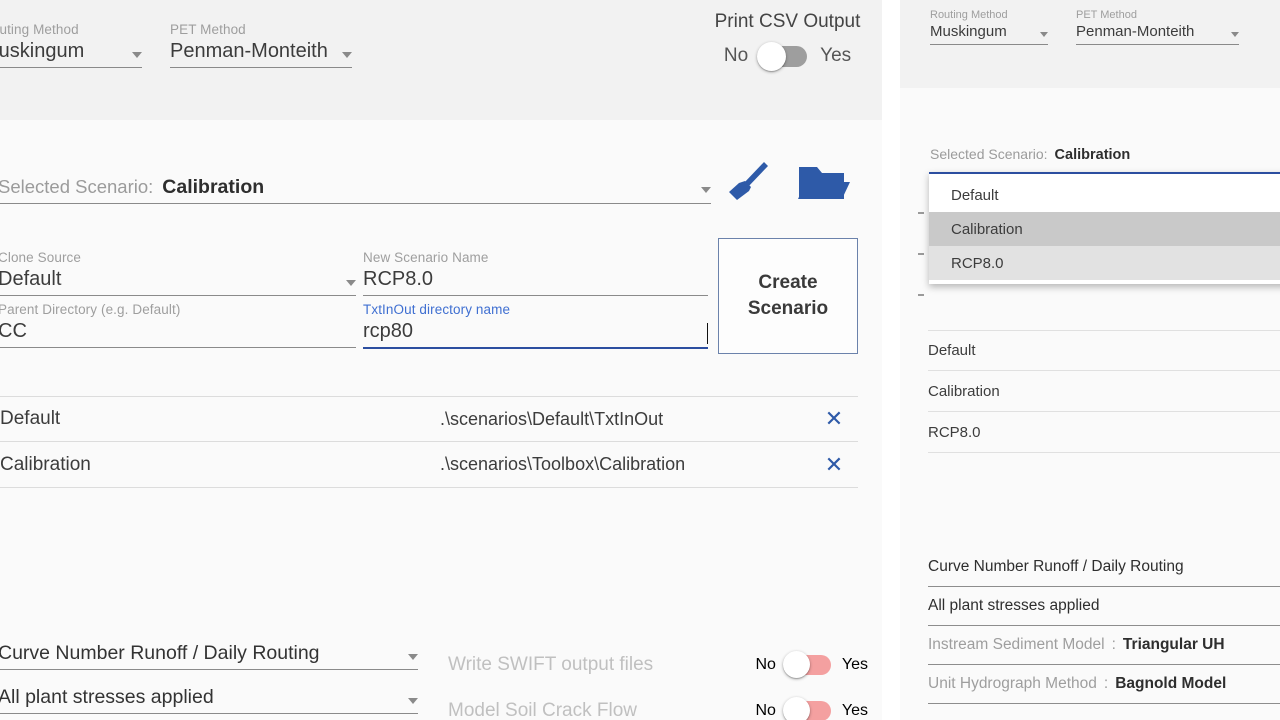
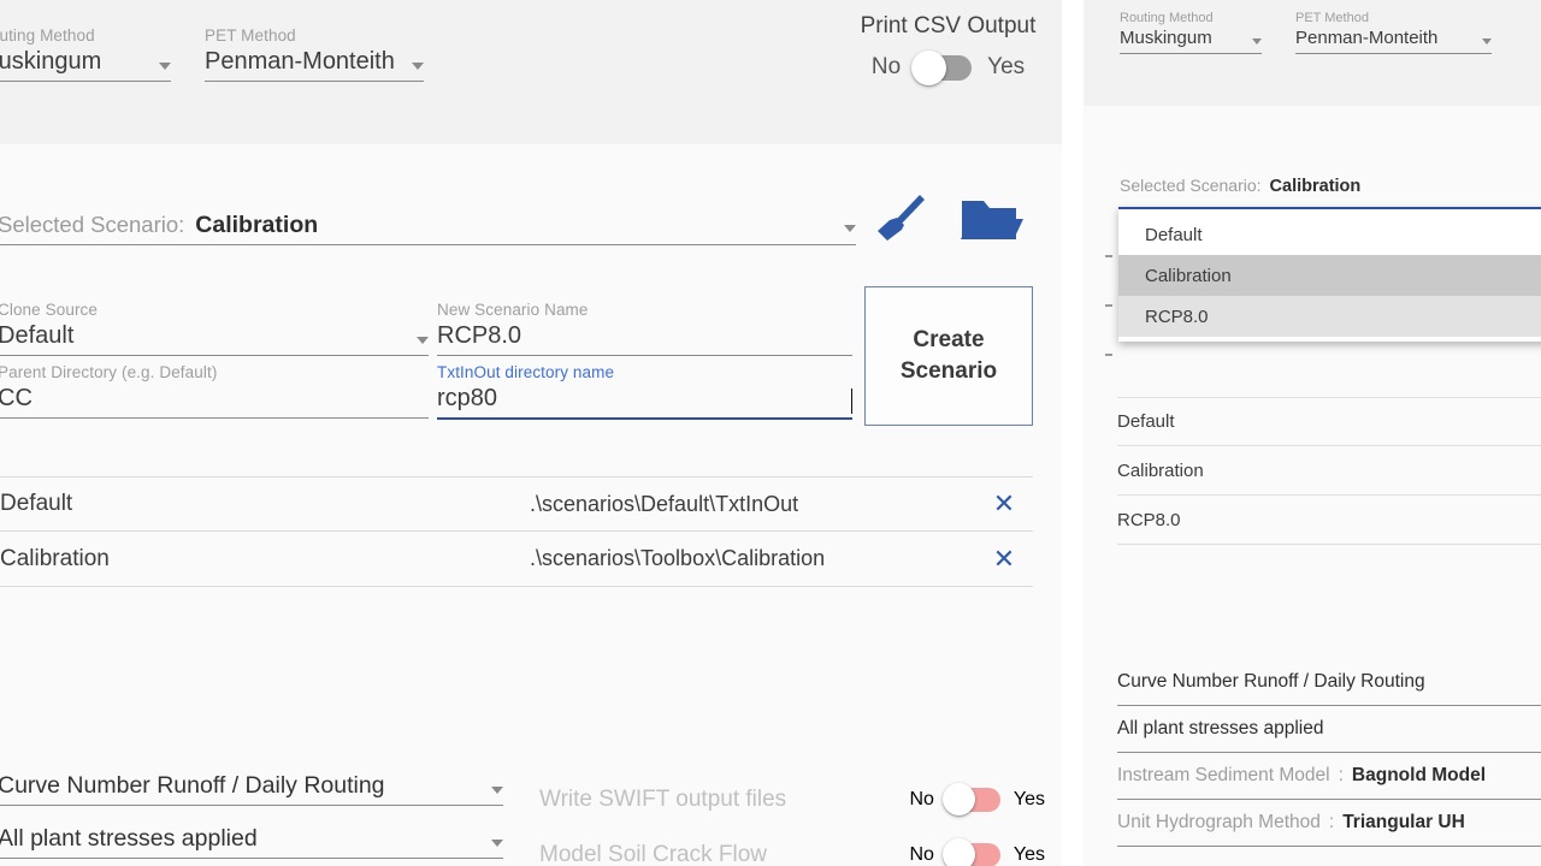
  uting Method
  uskingum
  PET Method
  Penman-Monteith
  Print CSV Output
  No
  Yes
  Selected Scenario:
  Calibration
  Clone Source
  Default
  Parent Directory (e.g. Default)
  CC
  New Scenario Name
  RCP8.0
  TxtInOut directory name
  rcp80
  Create
  Scenario
  Default
  .\scenarios\Default\TxtInOut
  ✕
  Calibration
  .\scenarios\Toolbox\Calibration
  ✕
  Curve Number Runoff / Daily Routing
  All plant stresses applied
  Write SWIFT output files
  No
  Yes
  Model Soil Crack Flow
  No
  Yes
  Routing Method
  Muskingum
  PET Method
  Penman-Monteith
  Selected Scenario:
  Calibration
  Default
  Calibration
  RCP8.0
  Default
  Calibration
  RCP8.0
  Curve Number Runoff / Daily Routing
  All plant stresses applied
  Instream Sediment Model
  :
- Triangular UH
+ Bagnold Model
  Unit Hydrograph Method
  :
- Bagnold Model
+ Triangular UH
